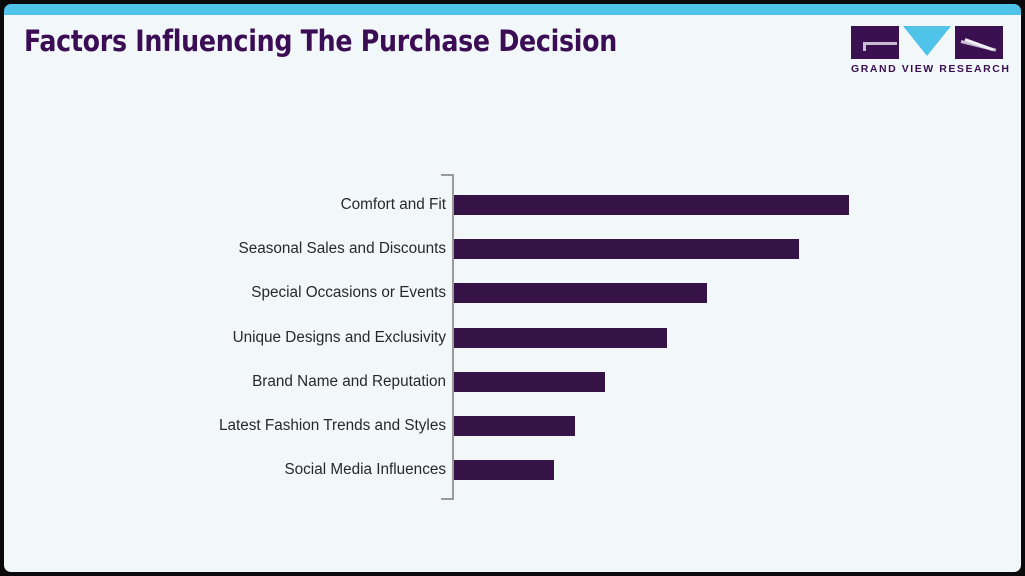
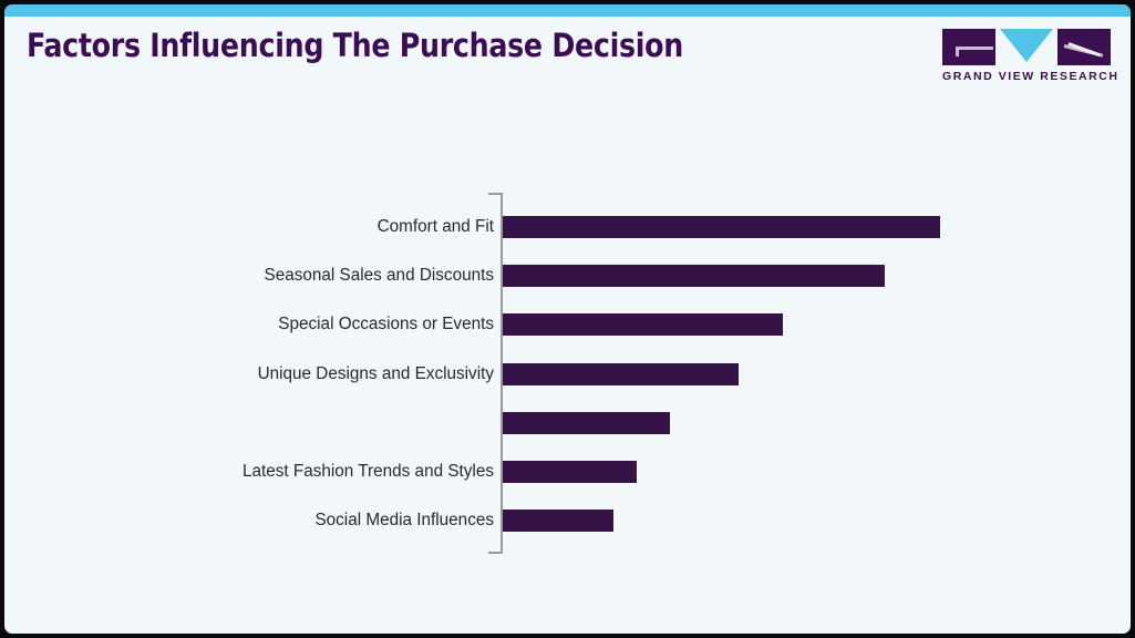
  Factors Influencing The Purchase Decision
  GRAND VIEW RESEARC
  Comfort and Fit
  Seasonal Sales and Discounts
  Special Occasions or Events
  Unique Designs and Exclusivity
- Brand Name and Reputation
  Latest Fashion Trends and Styles
  Social Media Influences
